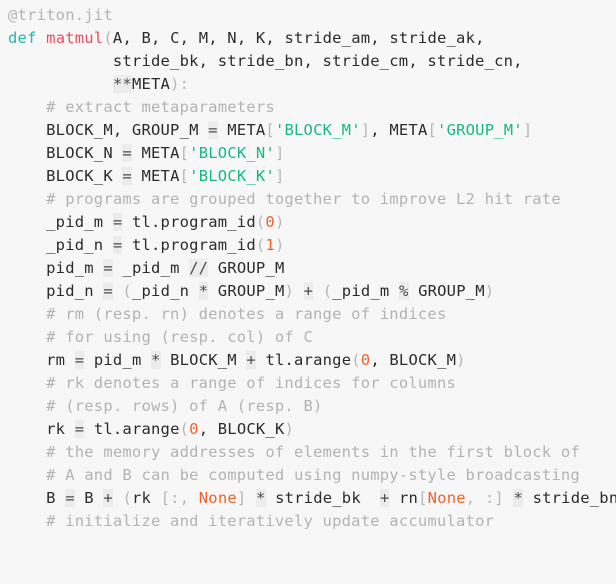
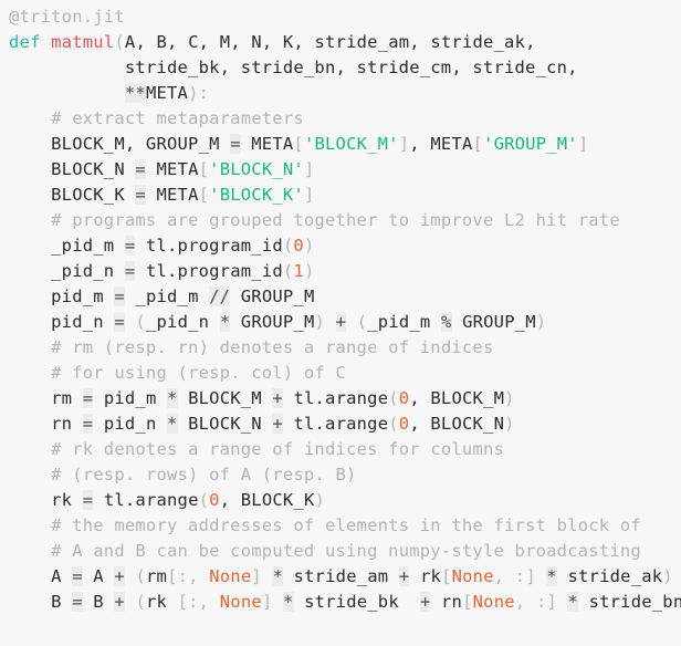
  @triton.jit
  def matmul(A, B, C, M, N, K, stride_am, stride_ak,
  stride_bk, stride_bn, stride_cm, stride_cn,
  **META):
  # extract metaparameters
  BLOCK_M, GROUP_M = META['BLOCK_M'], META['GROUP_M']
  BLOCK_N = META['BLOCK_N']
  BLOCK_K = META['BLOCK_K']
  # programs are grouped together to improve L2 hit rate
  _pid_m = tl.program_id(0)
  _pid_n = tl.program_id(1)
  pid_m = _pid_m // GROUP_M
  pid_n = (_pid_n * GROUP_M) + (_pid_m % GROUP_M)
  # rm (resp. rn) denotes a range of indices
  # for using (resp. col) of C
  rm = pid_m * BLOCK_M + tl.arange(0, BLOCK_M)
+ rn = pid_n * BLOCK_N + tl.arange(0, BLOCK_N)
  # rk denotes a range of indices for columns
  # (resp. rows) of A (resp. B)
  rk = tl.arange(0, BLOCK_K)
  # the memory addresses of elements in the first block of
  # A and B can be computed using numpy-style broadcasting
+ A = A + (rm[:, None] * stride_am + rk[None, :] * stride_ak)
  B = B + (rk [:, None] * stride_bk + rn[None, :] * stride_bn
- # initialize and iteratively update accumulator
